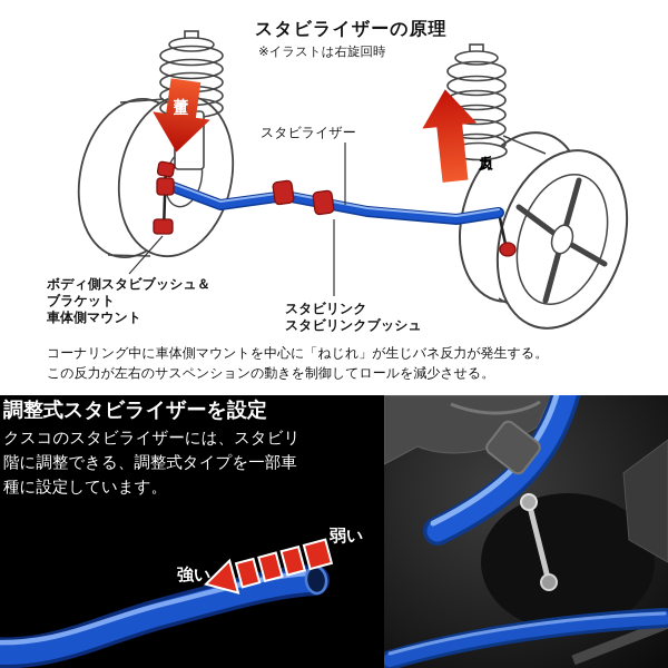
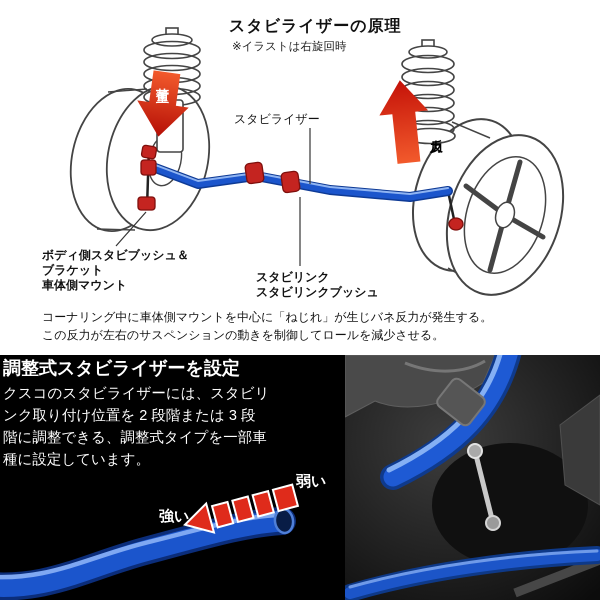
  スタビライザーの原理
  ※イラストは右旋回時
  スタビライザー
  ボディ側スタビブッシュ＆
  ブラケット
  車体側マウント
  スタビリンク
  スタビリンクブッシュ
  コーナリング中に車体側マウントを中心に「ねじれ」が生じバネ反力が発生する。
  この反力が左右のサスペンションの動きを制御してロールを減少させる。
  調整式スタビライザーを設定
  クスコのスタビライザーには、スタビリ
+ ンク取り付け位置を 2 段階または 3 段
  階に調整できる、調整式タイプを一部車
  種に設定しています。
  強い
  弱い
